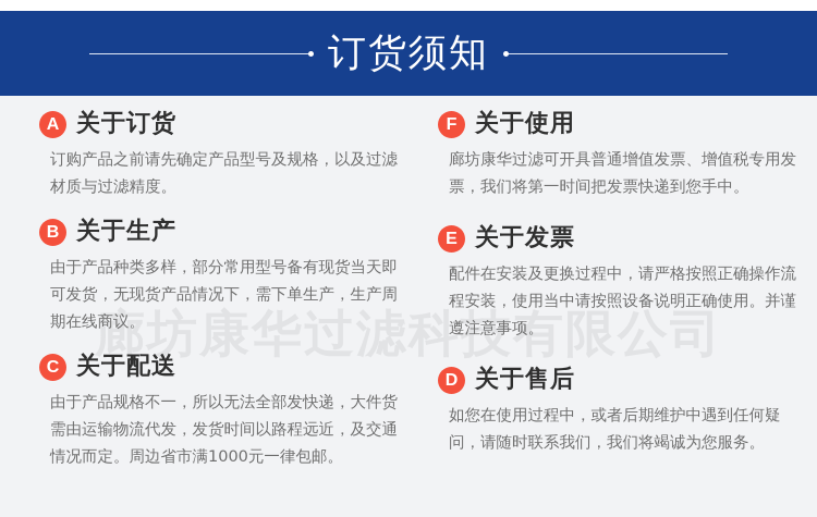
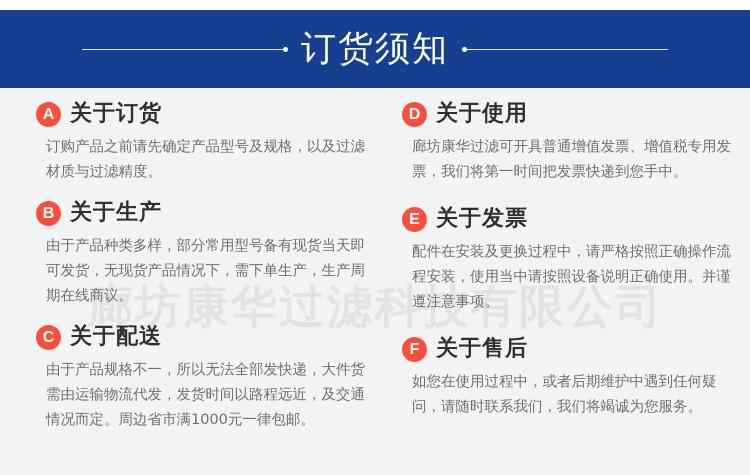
  订货须知
  廊坊康华过滤科技有限公司
  A
  关于订货
  订购产品之前请先确定产品型号及规格，以及过滤材质与过滤精度。
  B
  关于生产
  由于产品种类多样，部分常用型号备有现货当天即可发货，无现货产品情况下，需下单生产，生产周期在线商议。
  C
  关于配送
  由于产品规格不一，所以无法全部发快递，大件货需由运输物流代发，发货时间以路程远近，及交通情况而定。周边省市满1000元一律包邮。
- F
+ D
  关于使用
  廊坊康华过滤可开具普通增值发票、增值税专用发票，我们将第一时间把发票快递到您手中。
  E
  关于发票
  配件在安装及更换过程中，请严格按照正确操作流程安装，使用当中请按照设备说明正确使用。并谨遵注意事项。
- D
+ F
  关于售后
  如您在使用过程中，或者后期维护中遇到任何疑问，请随时联系我们，我们将竭诚为您服务。
